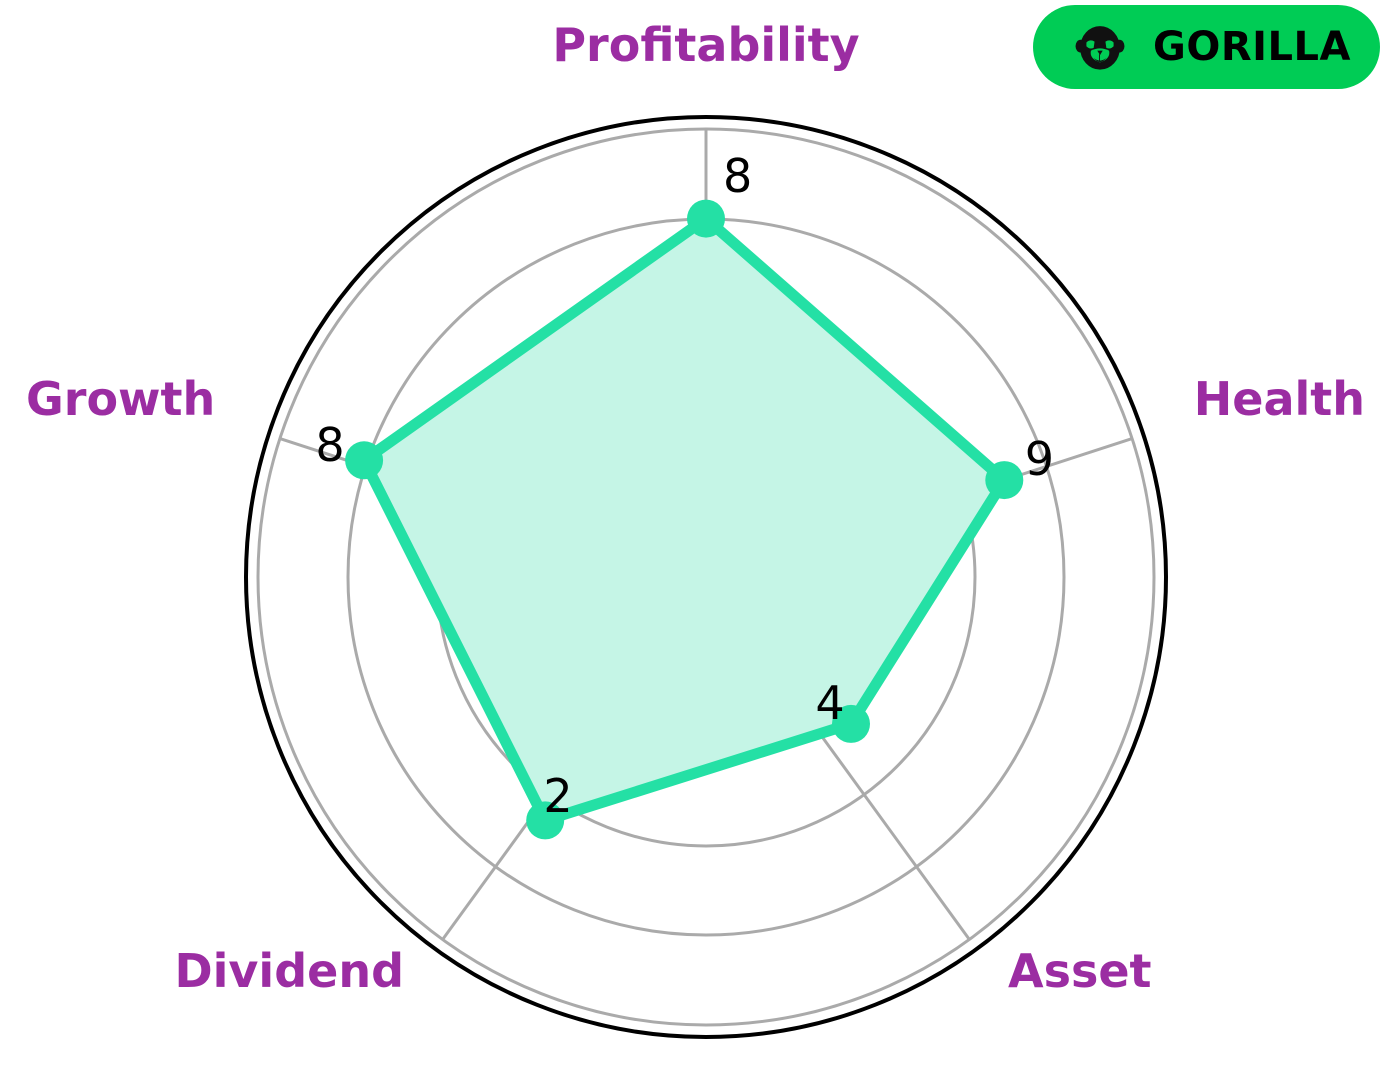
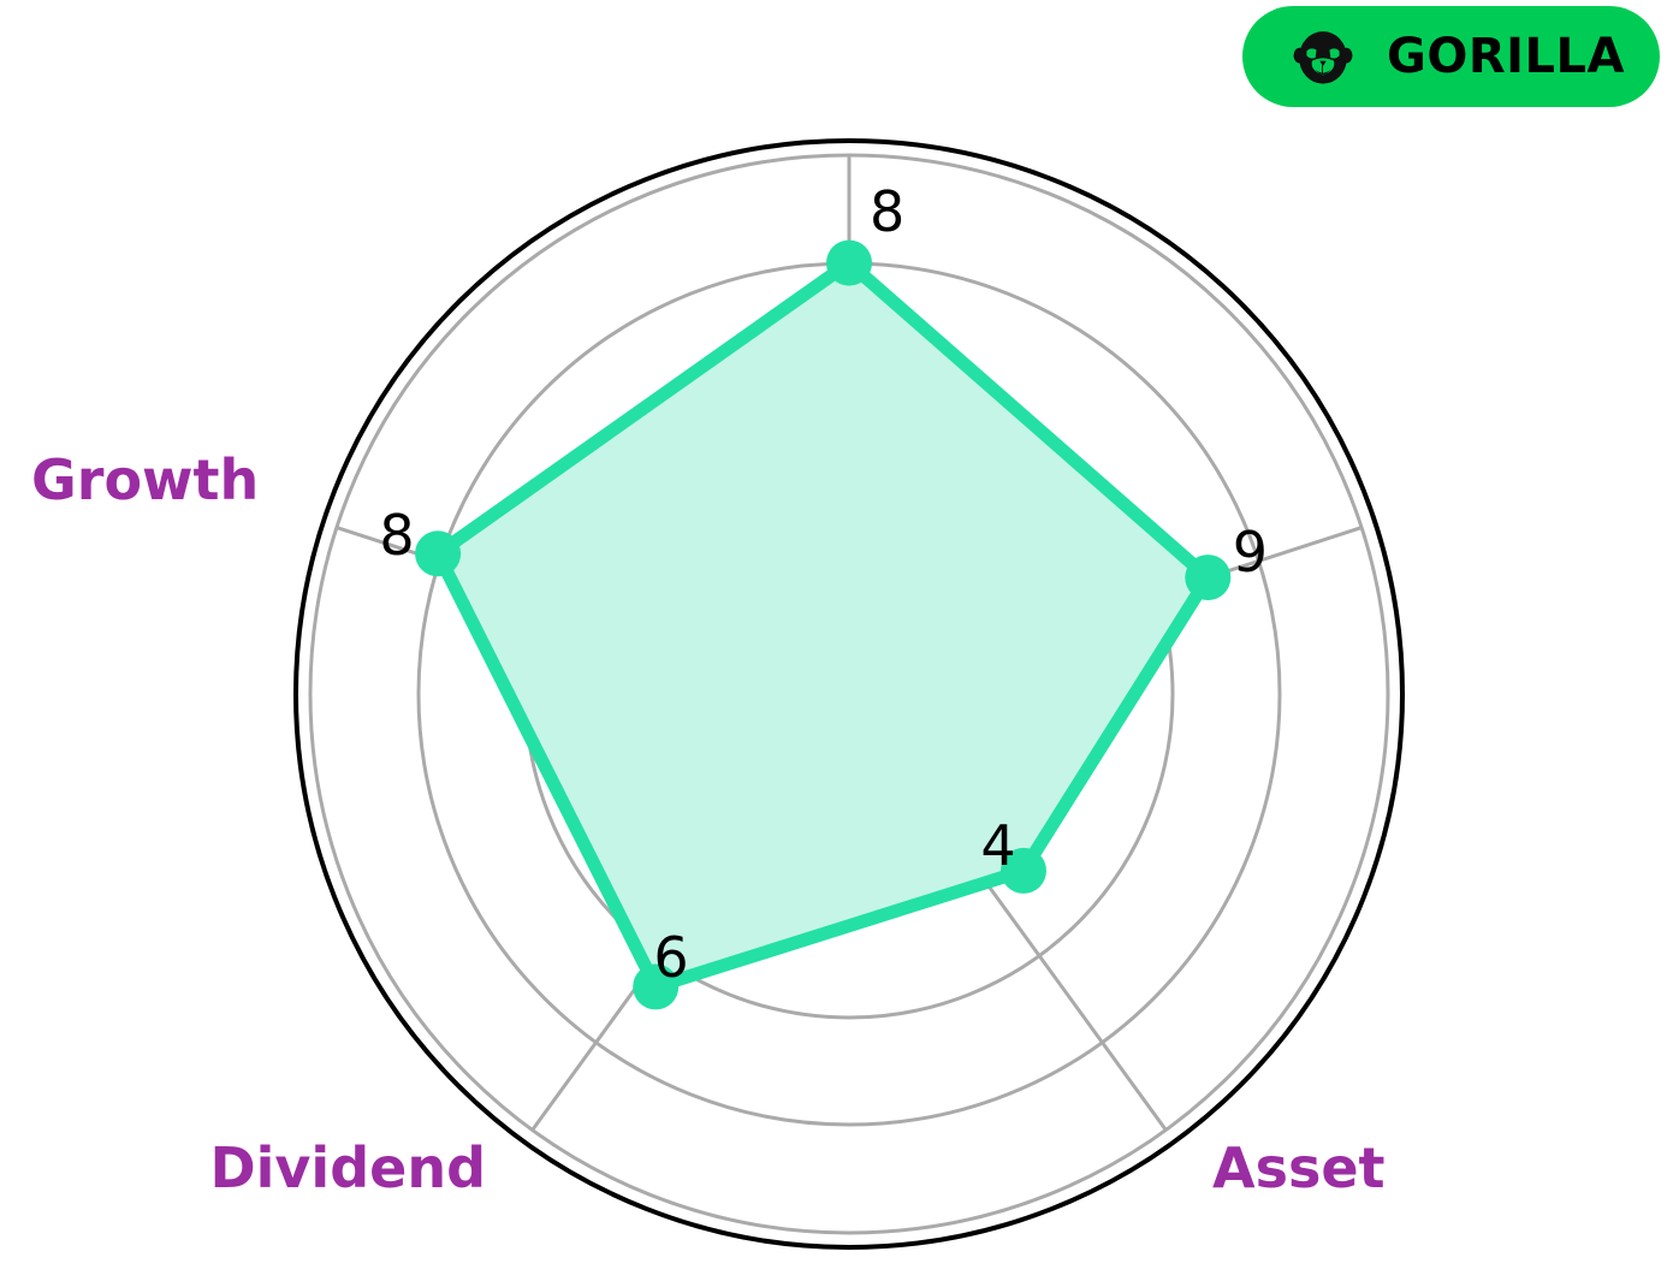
  8
  9
  4
- 2
+ 6
  8
- Profitability
- Health
  Asset
  Dividend
  Growth
  GORILLA
